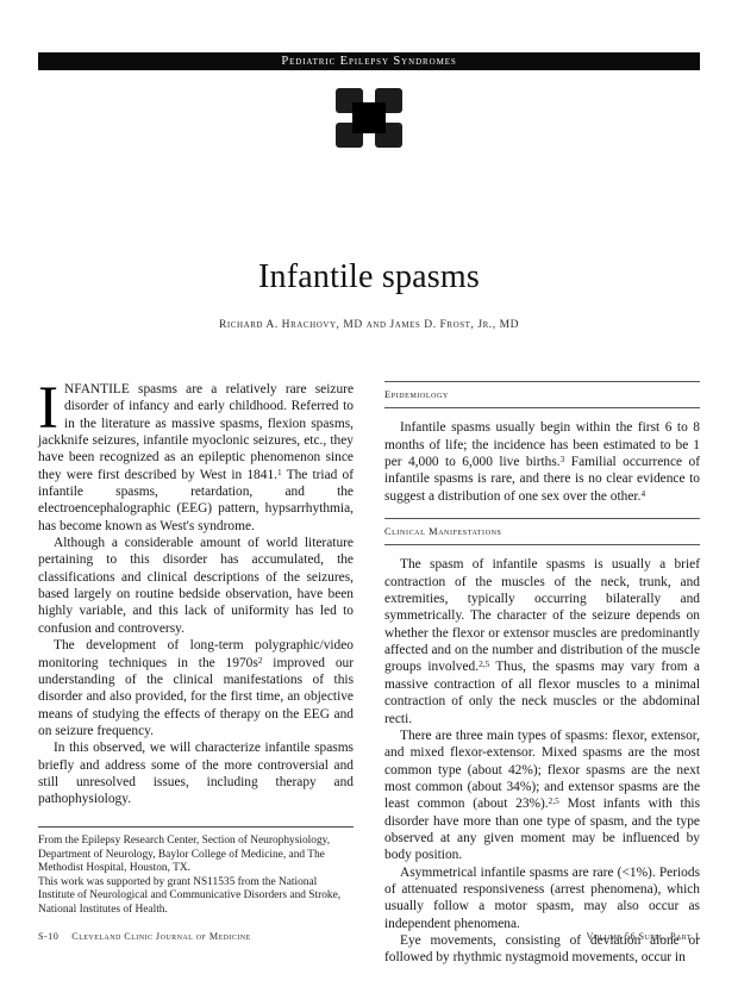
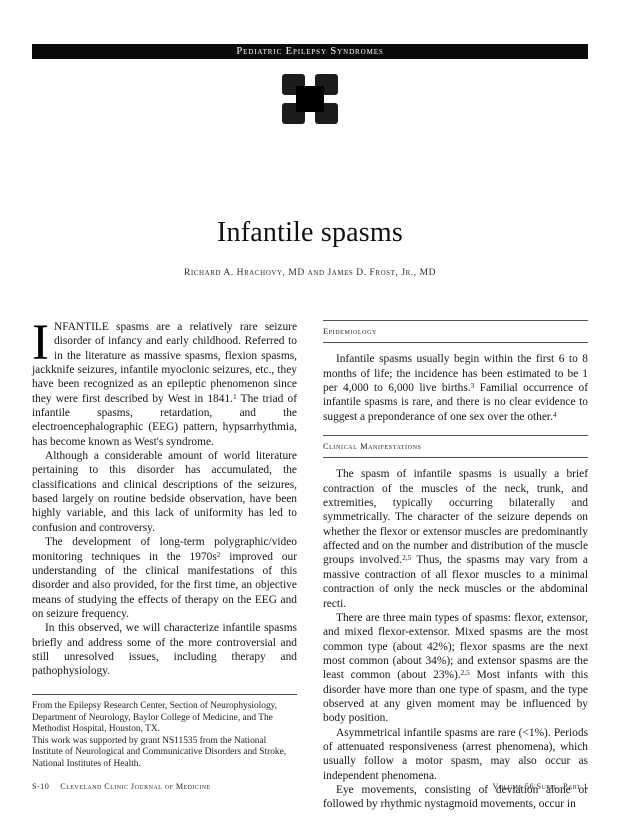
  Pediatric Epilepsy Syndromes
  Infantile spasms
  Richard A. Hrachovy, MD and James D. Frost, Jr., MD
  I
  NFANTILE spasms are a relatively rare seizure disorder of infancy and early childhood. Referred to in the literature as massive spasms, flexion spasms, jackknife seizures, infantile myoclonic seizures, etc., they have been recognized as an epileptic phenomenon since they were first described by West in 1841.1 The triad of infantile spasms, retardation, and the electroencephalographic (EEG) pattern, hypsarrhythmia, has become known as West's syndrome.
  Although a considerable amount of world literature pertaining to this disorder has accumulated, the classifications and clinical descriptions of the seizures, based largely on routine bedside observation, have been highly variable, and this lack of uniformity has led to confusion and controversy.
  The development of long-term polygraphic/video monitoring techniques in the 1970s2 improved our understanding of the clinical manifestations of this disorder and also provided, for the first time, an objective means of studying the effects of therapy on the EEG and on seizure frequency.
  In this observed, we will characterize infantile spasms briefly and address some of the more controversial and still unresolved issues, including therapy and pathophysiology.
  Epidemiology
- Infantile spasms usually begin within the first 6 to 8 months of life; the incidence has been estimated to be 1 per 4,000 to 6,000 live births.3 Familial occurrence of infantile spasms is rare, and there is no clear evidence to suggest a distribution of one sex over the other.4
+ Infantile spasms usually begin within the first 6 to 8 months of life; the incidence has been estimated to be 1 per 4,000 to 6,000 live births.3 Familial occurrence of infantile spasms is rare, and there is no clear evidence to suggest a preponderance of one sex over the other.4
  Clinical Manifestations
  The spasm of infantile spasms is usually a brief contraction of the muscles of the neck, trunk, and extremities, typically occurring bilaterally and symmetrically. The character of the seizure depends on whether the flexor or extensor muscles are predominantly affected and on the number and distribution of the muscle groups involved.2,5 Thus, the spasms may vary from a massive contraction of all flexor muscles to a minimal contraction of only the neck muscles or the abdominal recti.
  There are three main types of spasms: flexor, extensor, and mixed flexor-extensor. Mixed spasms are the most common type (about 42%); flexor spasms are the next most common (about 34%); and extensor spasms are the least common (about 23%).2,5 Most infants with this disorder have more than one type of spasm, and the type observed at any given moment may be influenced by body position.
  Asymmetrical infantile spasms are rare (<1%). Periods of attenuated responsiveness (arrest phenomena), which usually follow a motor spasm, may also occur as independent phenomena.
  Eye movements, consisting of deviation alone or followed by rhythmic nystagmoid movements, occur in
  From the Epilepsy Research Center, Section of Neurophysiology, Department of Neurology, Baylor College of Medicine, and The Methodist Hospital, Houston, TX.
  This work was supported by grant NS11535 from the National Institute of Neurological and Communicative Disorders and Stroke, National Institutes of Health.
  S-10
  Cleveland Clinic Journal of Medicine
  Volume 56 Suppl. Part 1
